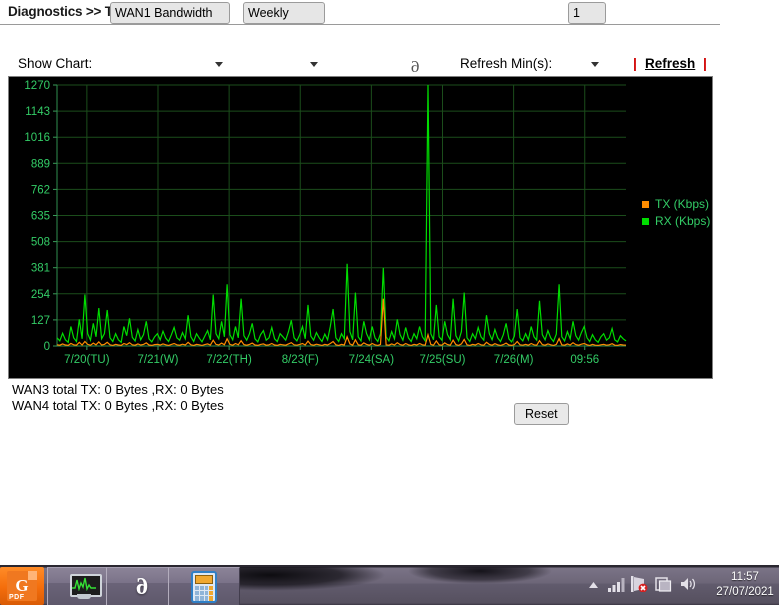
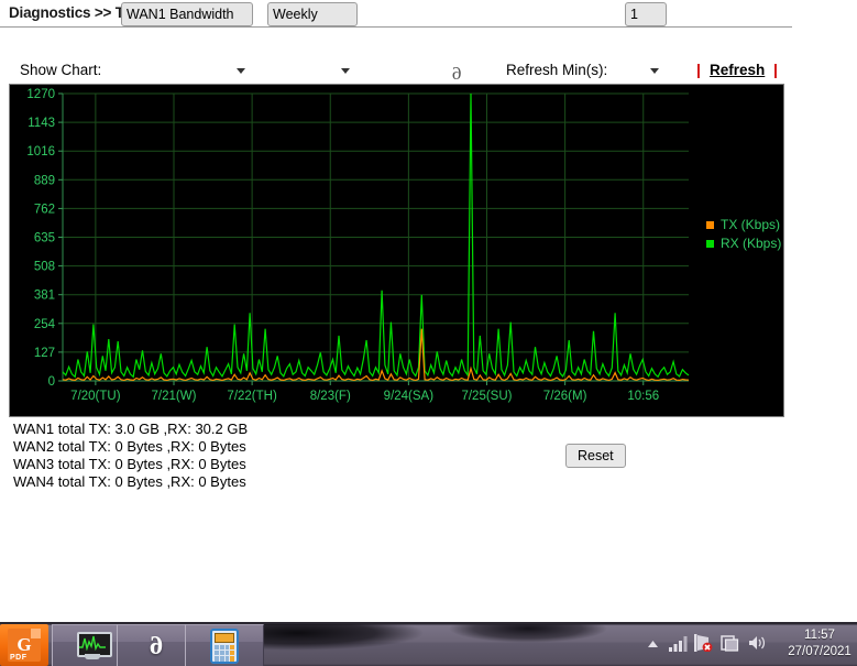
  Show Chart:
  Refresh Min(s):
  WAN1 Bandwidth
  Weekly
  1
  |
  Refresh
  |
  0
  127
  254
  381
  508
  635
  762
  889
  1016
  1143
  1270
  7/20(TU)
  7/21(W)
  7/22(TH)
  8/23(F)
- 7/24(SA)
+ 9/24(SA)
  7/25(SU)
  7/26(M)
- 09:56
+ 10:56
  TX (Kbps)
  RX (Kbps)
+ WAN1 total TX: 3.0 GB ,RX: 30.2 GB
+ WAN2 total TX: 0 Bytes ,RX: 0 Bytes
  WAN3 total TX: 0 Bytes ,RX: 0 Bytes
  WAN4 total TX: 0 Bytes ,RX: 0 Bytes
  Reset
  G
  11:57
  27/07/2021
